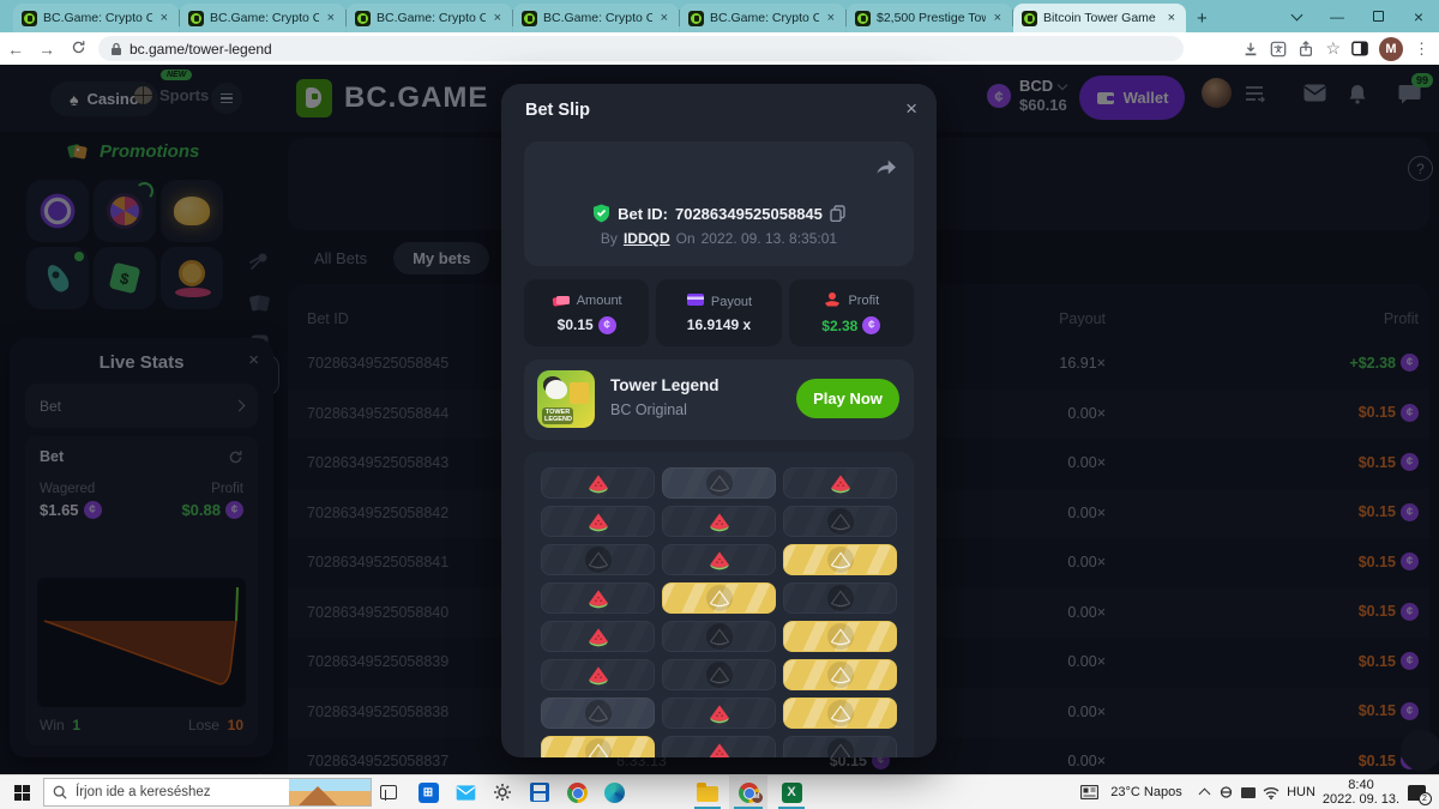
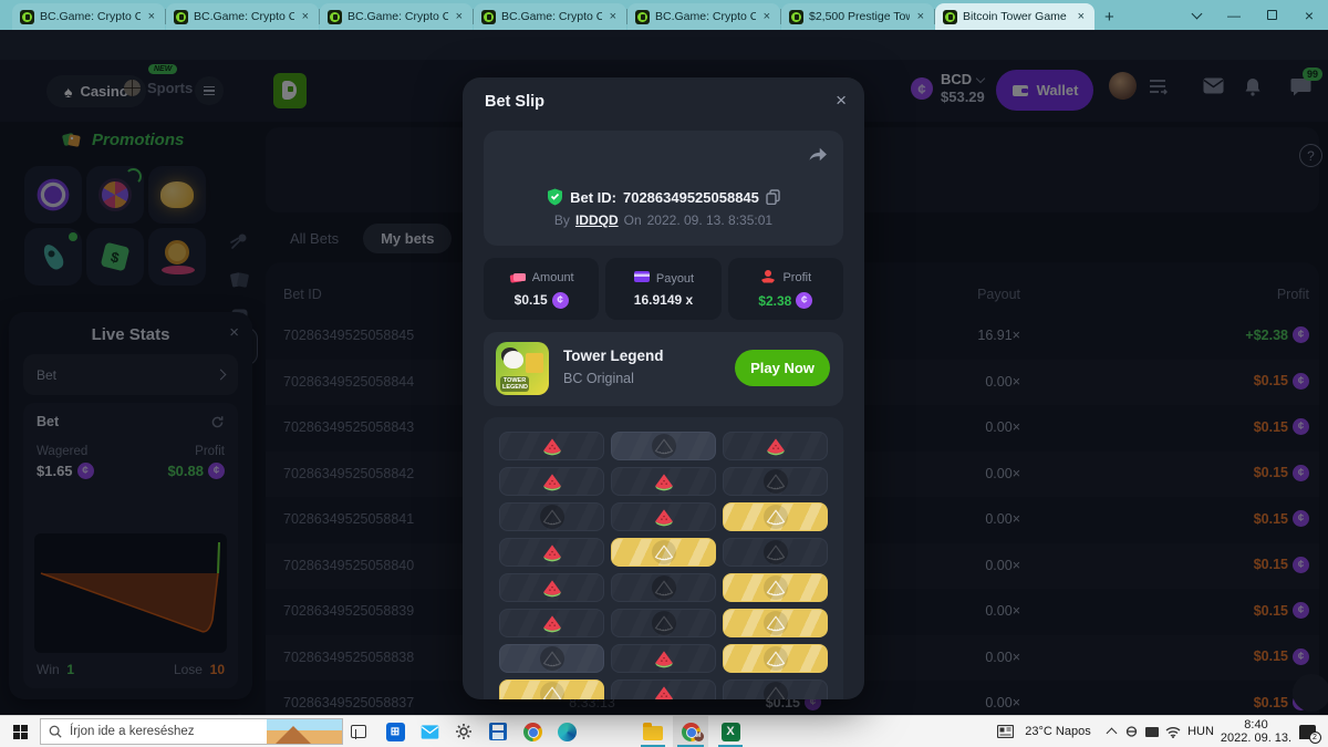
  BC.Game: Crypto C
  ×
  BC.Game: Crypto C
  ×
  BC.Game: Crypto C
  ×
  BC.Game: Crypto C
  ×
  BC.Game: Crypto C
  ×
  $2,500 Prestige To
  ×
  Bitcoin Tower Game
  ×
  +
  —
  ×
- ←
- →
- bc.game/tower-legend
- ☆
- M
- ⋮
  ♠
  Casin
  Sports
- BC.GAME
  ¢
  BCD
- $60.16
+ $53.29
  Wallet
  99
  Promotions
  Live Stats
  ×
  Bet
  Bet
  Wagered
  $1.65
  ¢
  Profit
  $0.88
  ¢
  Win 1
  Lose 10
  ?
  All Bets
  My bets
  Bet ID
  Payout
  Profit
  70286349525058845
  16.91×
  +$2.38
  ¢
  70286349525058844
  0.00×
  $0.15
  ¢
  70286349525058843
  0.00×
  $0.15
  ¢
  70286349525058842
  0.00×
  $0.15
  ¢
  70286349525058841
  0.00×
  $0.15
  ¢
  70286349525058840
  0.00×
  $0.15
  ¢
  70286349525058839
  0.00×
  $0.15
  ¢
  70286349525058838
  0.00×
  $0.15
  ¢
  70286349525058837
  8:33:13
  $0.15
  ¢
  0.00×
  $0.15
  Bet Slip
  ×
  Bet ID:
  70286349525058845
  By
  IDDQD
  On
  2022. 09. 13. 8:35:01
  Amount
  $0.15
  ¢
  Payout
  16.9149 x
  Profit
  $2.38
  ¢
  Tower Legend
  BC Original
  Play Now
  Írjon ide a kereséshez
  ⊞
  X
  23°C Napos
  HUN
  8:40
  2022. 09. 13.
